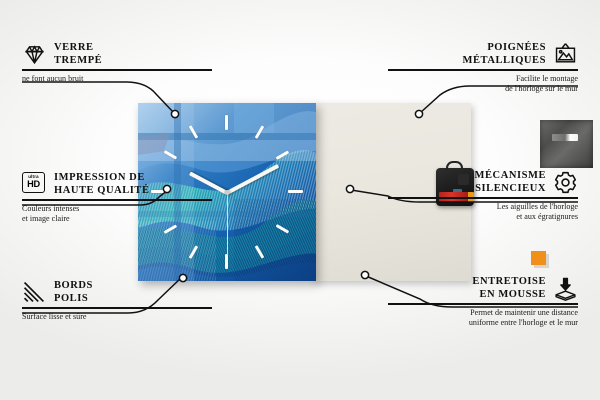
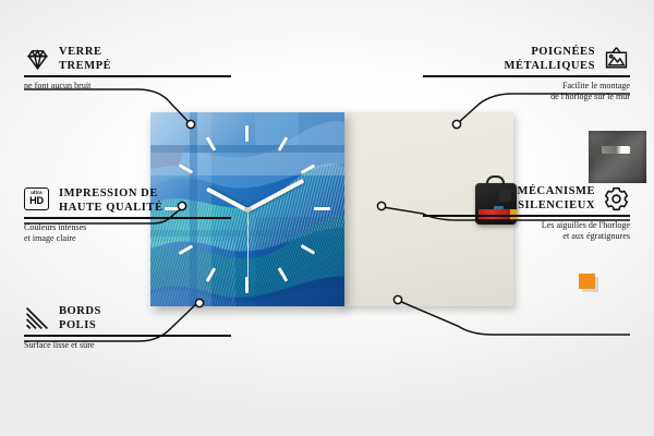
  VERRE
  TREMPÉ
  ne font aucun bruit
  HD
  IMPRESSION DE
  HAUTE QUALITÉ
  Couleurs intenses
  et image claire
  BORDS
  POLIS
  Surface lisse et sûre
  POIGNÉES
  MÉTALLIQUES
  Facilite le montage
  de l'horloge sur le mur
  MÉCANISME
  SILENCIEUX
  Les aiguilles de l'horloge
  et aux égratignures
- ENTRETOISE
- EN MOUSSE
- Permet de maintenir une distance
- uniforme entre l'horloge et le mur
